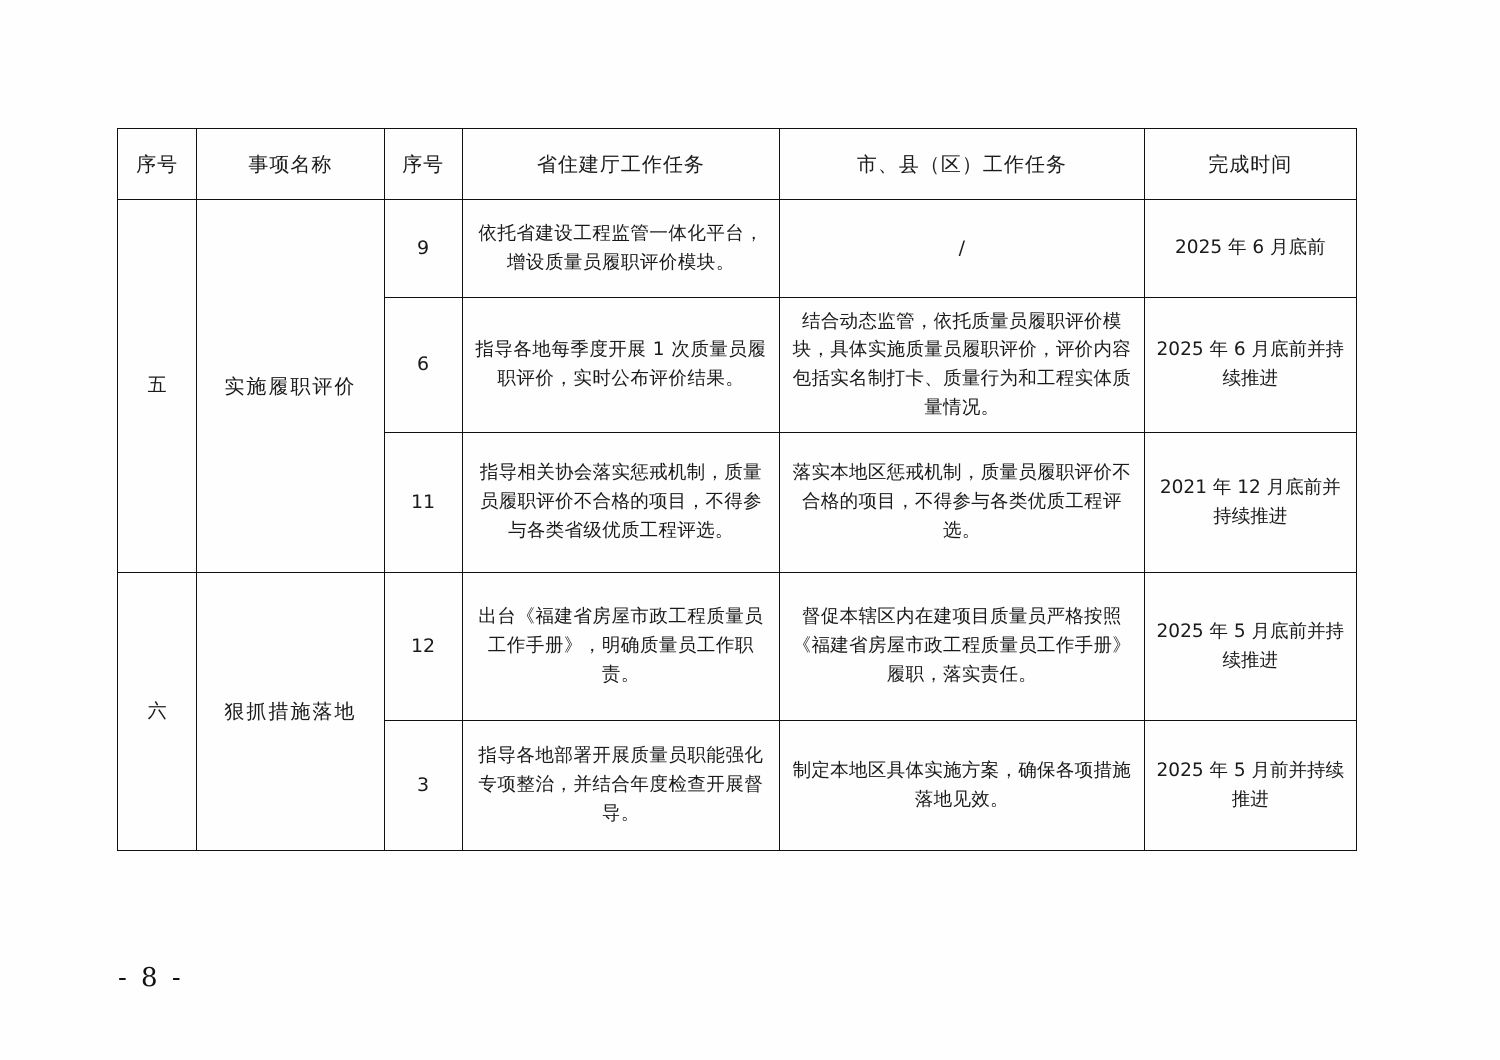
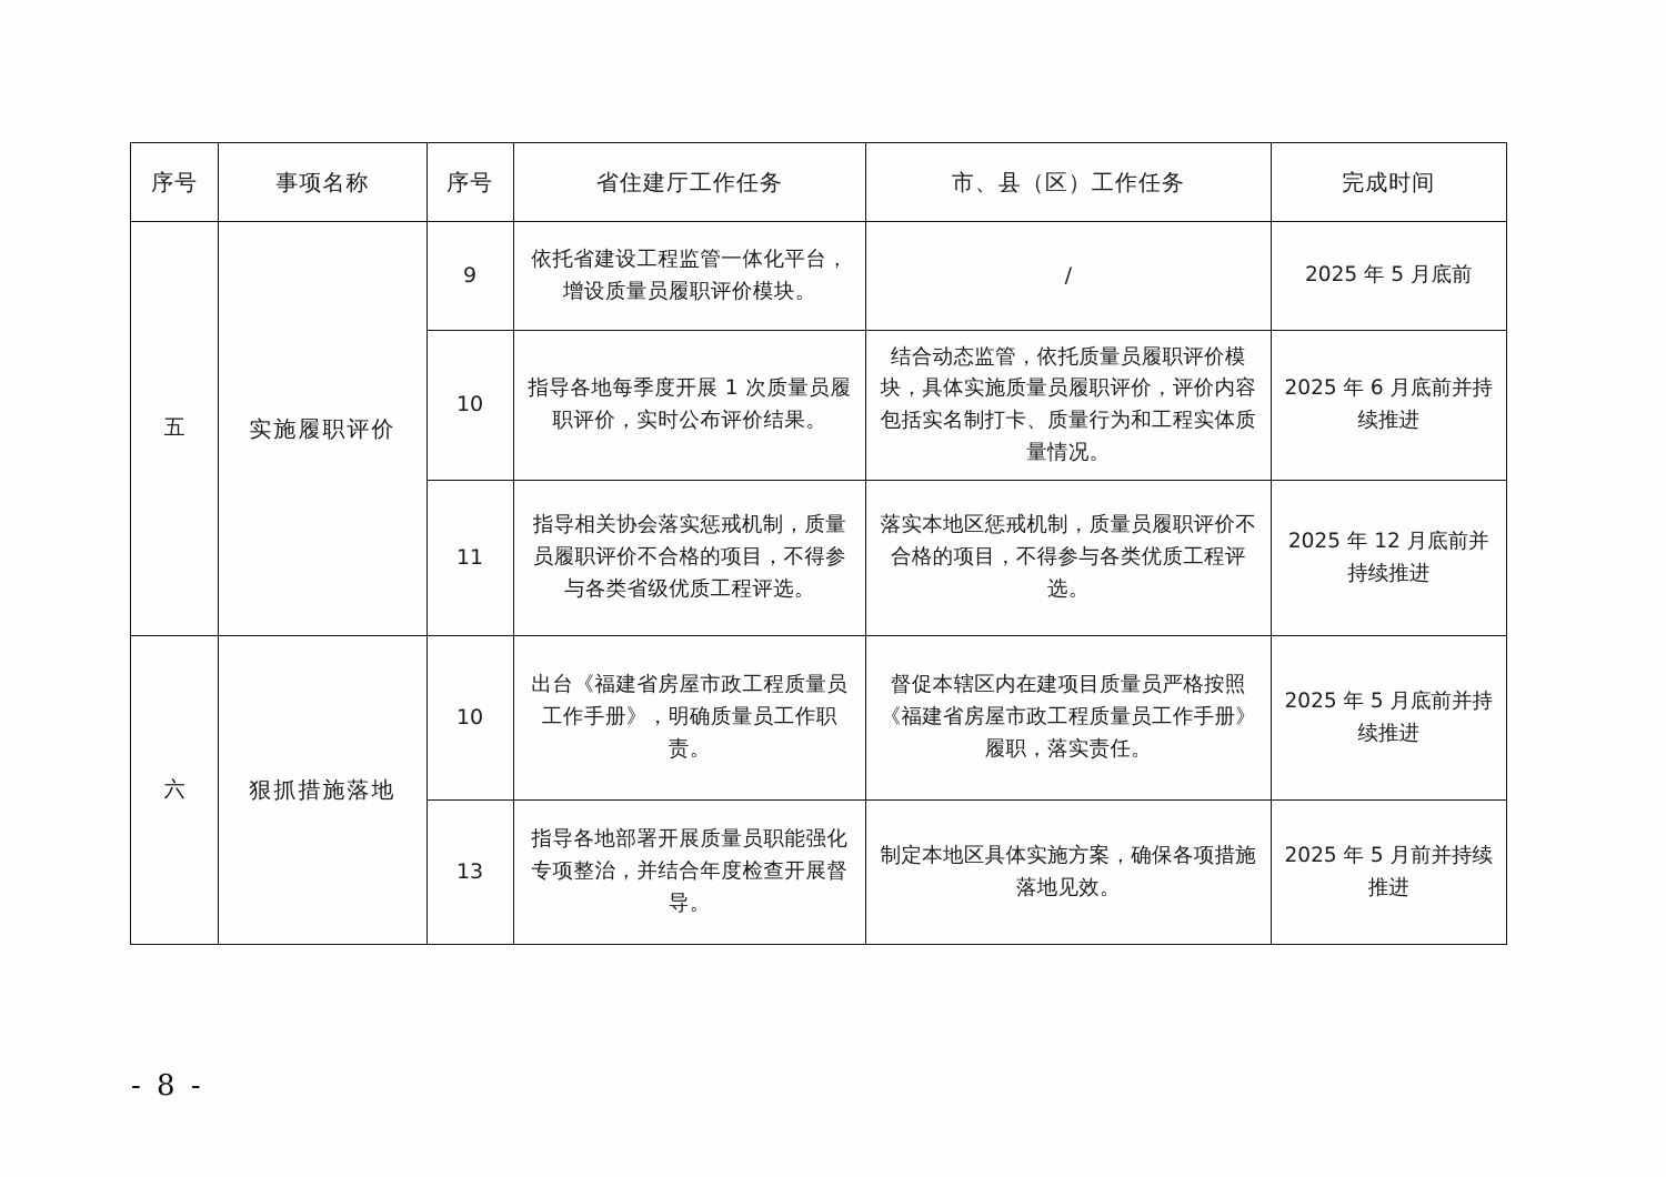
  序号	事项名称	序号	省住建厅工作任务	市、县（区）工作任务	完成时间
- 五	实施履职评价	9	依托省建设工程监管一体化平台，增设质量员履职评价模块。	/	2025 年 6 月底前
+ 五	实施履职评价	9	依托省建设工程监管一体化平台，增设质量员履职评价模块。	/	2025 年 5 月底前
- 6	指导各地每季度开展 1 次质量员履职评价，实时公布评价结果。	结合动态监管，依托质量员履职评价模块，具体实施质量员履职评价，评价内容包括实名制打卡、质量行为和工程实体质量情况。	2025 年 6 月底前并持续推进
+ 10	指导各地每季度开展 1 次质量员履职评价，实时公布评价结果。	结合动态监管，依托质量员履职评价模块，具体实施质量员履职评价，评价内容包括实名制打卡、质量行为和工程实体质量情况。	2025 年 6 月底前并持续推进
- 11	指导相关协会落实惩戒机制，质量员履职评价不合格的项目，不得参与各类省级优质工程评选。	落实本地区惩戒机制，质量员履职评价不合格的项目，不得参与各类优质工程评选。	2021 年 12 月底前并持续推进
+ 11	指导相关协会落实惩戒机制，质量员履职评价不合格的项目，不得参与各类省级优质工程评选。	落实本地区惩戒机制，质量员履职评价不合格的项目，不得参与各类优质工程评选。	2025 年 12 月底前并持续推进
- 六	狠抓措施落地	12	出台《福建省房屋市政工程质量员工作手册》，明确质量员工作职责。	督促本辖区内在建项目质量员严格按照《福建省房屋市政工程质量员工作手册》履职，落实责任。	2025 年 5 月底前并持续推进
+ 六	狠抓措施落地	10	出台《福建省房屋市政工程质量员工作手册》，明确质量员工作职责。	督促本辖区内在建项目质量员严格按照《福建省房屋市政工程质量员工作手册》履职，落实责任。	2025 年 5 月底前并持续推进
- 3	指导各地部署开展质量员职能强化专项整治，并结合年度检查开展督导。	制定本地区具体实施方案，确保各项措施落地见效。	2025 年 5 月前并持续推进
+ 13	指导各地部署开展质量员职能强化专项整治，并结合年度检查开展督导。	制定本地区具体实施方案，确保各项措施落地见效。	2025 年 5 月前并持续推进
  - 8 -
